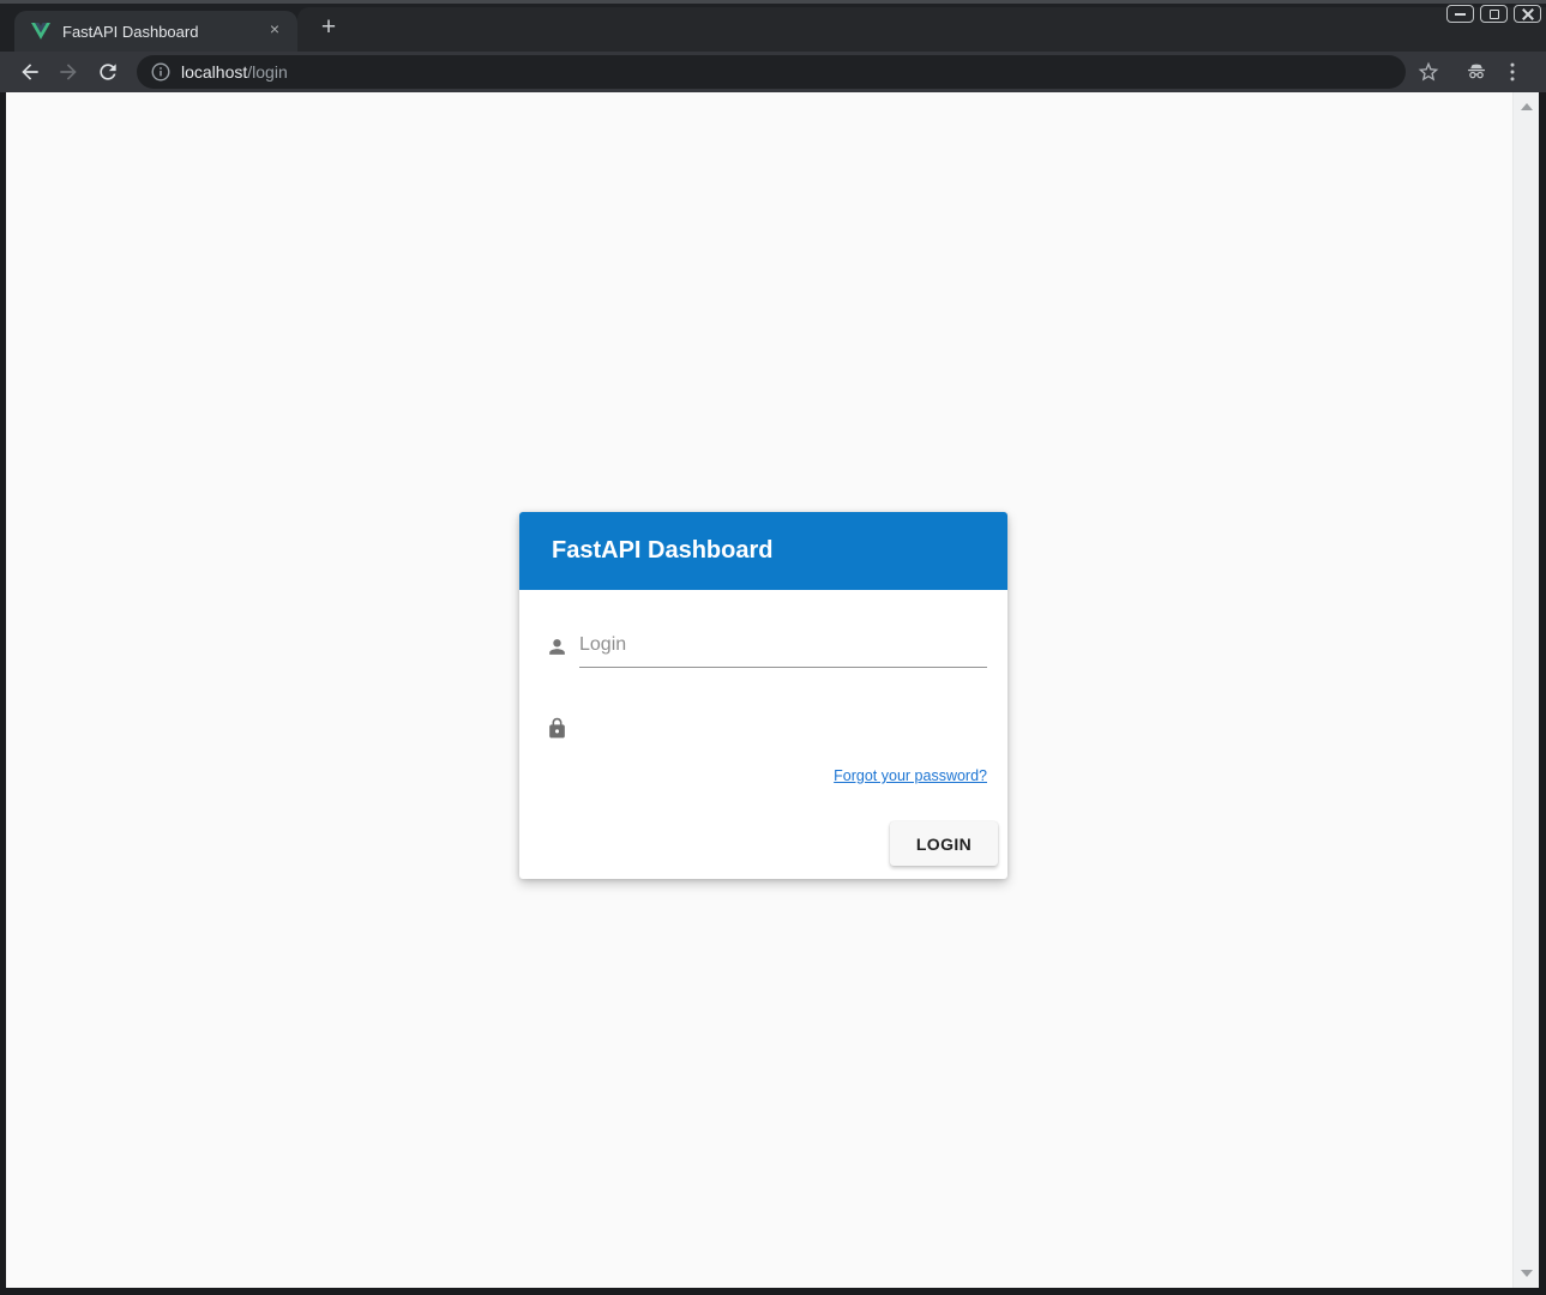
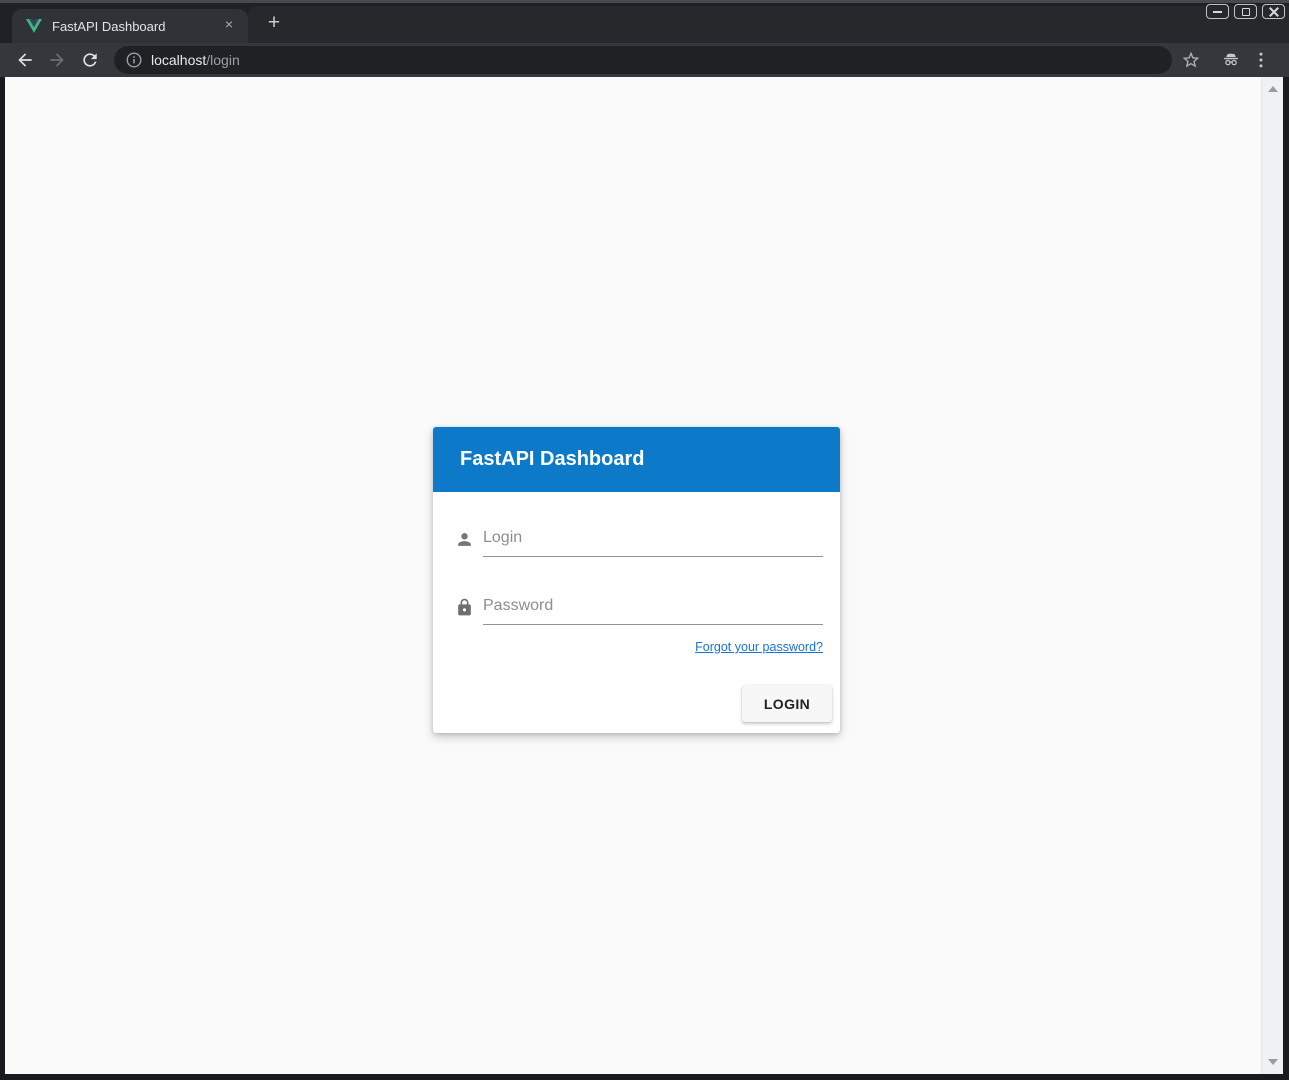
  FastAPI Dashboard
  ×
  +
  localhost/login
  FastAPI Dashboard
  Login
+ Password
  Forgot your password?
  LOGIN
